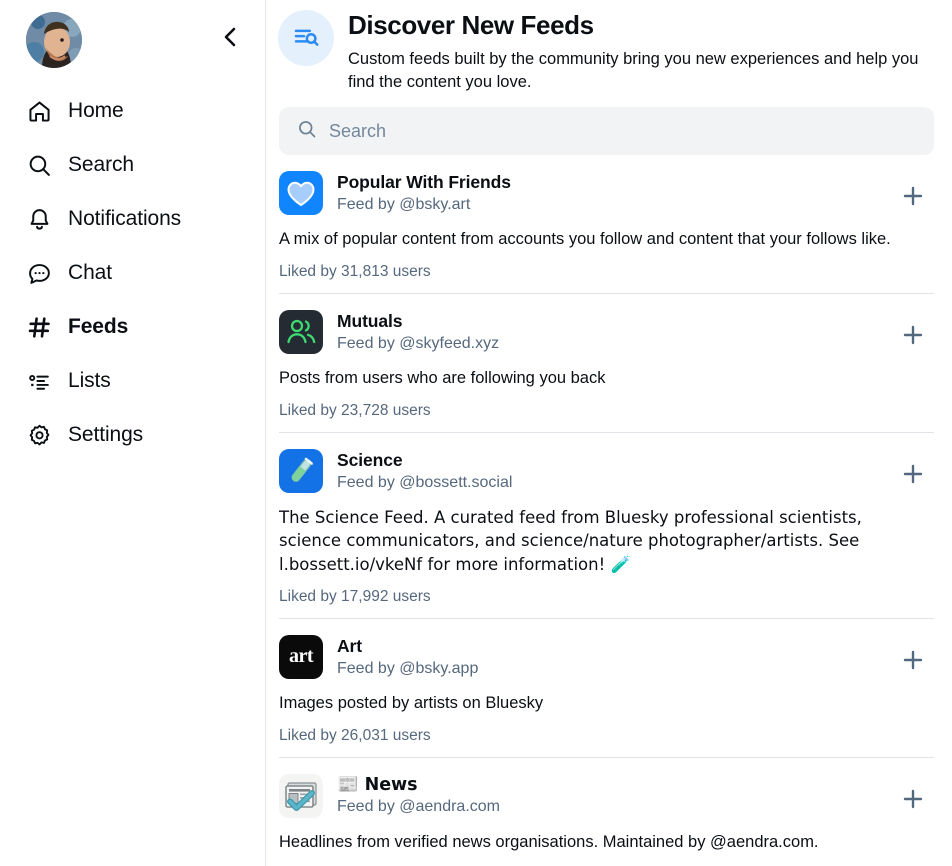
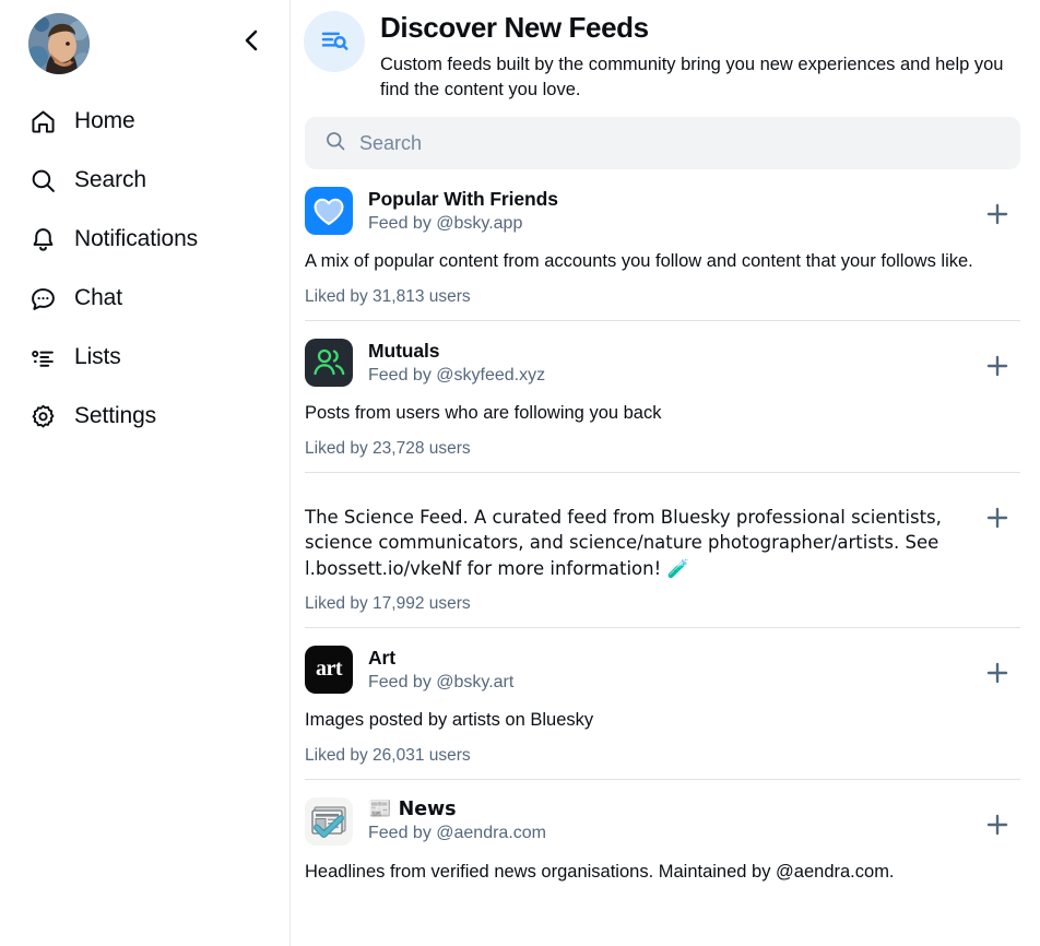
  Home
  Search
  Notifications
  Chat
- Feeds
  Lists
  Settings
  Discover New Feeds
  Custom feeds built by the community bring you new experiences and help you find the content you love.
  Search
  Popular With Friends
- Feed by @bsky.art
+ Feed by @bsky.app
  A mix of popular content from accounts you follow and content that your follows like.
  Liked by 31,813 users
  Mutuals
  Feed by @skyfeed.xyz
  Posts from users who are following you back
  Liked by 23,728 users
- Science
- Feed by @bossett.social
  The Science Feed. A curated feed from Bluesky professional scientists, science communicators, and science/nature photographer/artists. See l.bossett.io/vkeNf for more information! 🧪
  Liked by 17,992 users
  art
  Art
- Feed by @bsky.app
+ Feed by @bsky.art
  Images posted by artists on Bluesky
  Liked by 26,031 users
  📰 News
  Feed by @aendra.com
  Headlines from verified news organisations. Maintained by @aendra.com.
